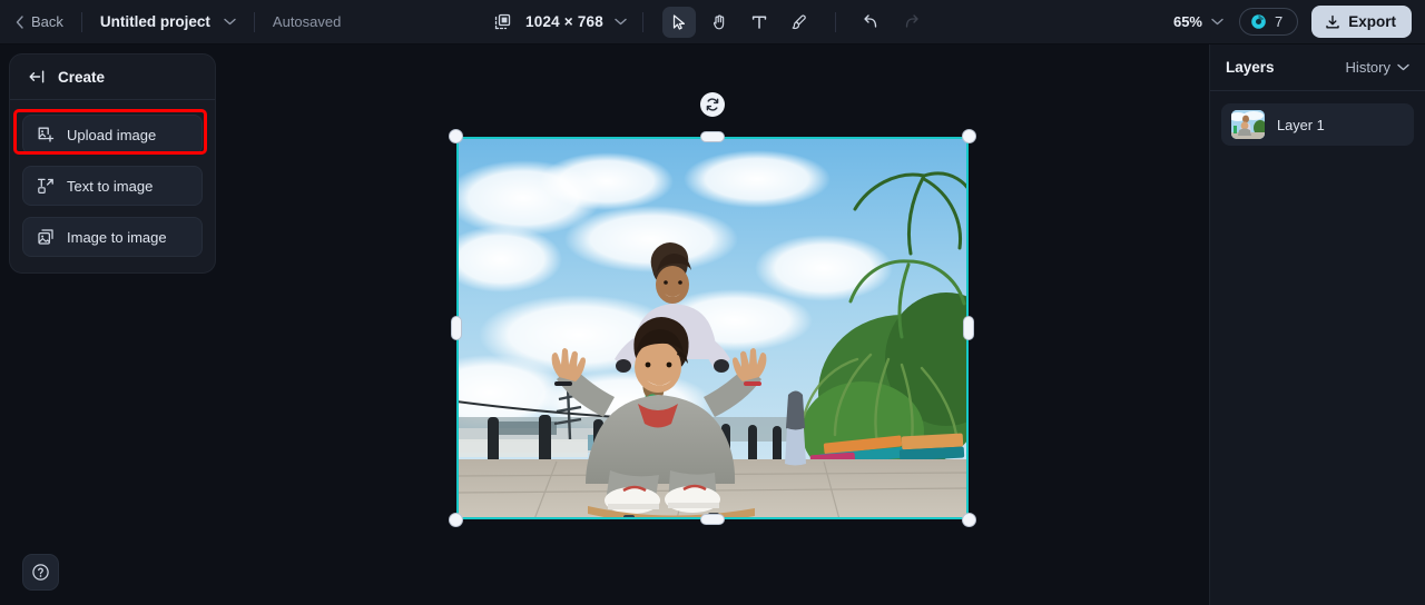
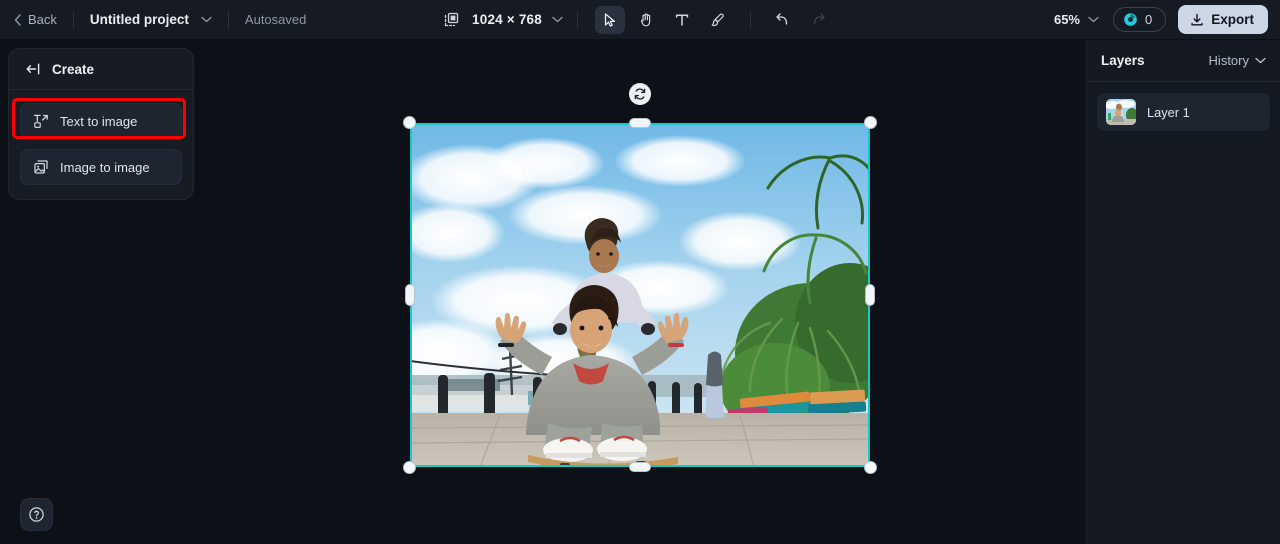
  Back
  Untitled project
  Autosaved
  1024 × 768
  65%
- 7
+ 0
  Export
  Create
- Upload image
  Text to image
  Image to image
  Layers
  History
  Layer 1
